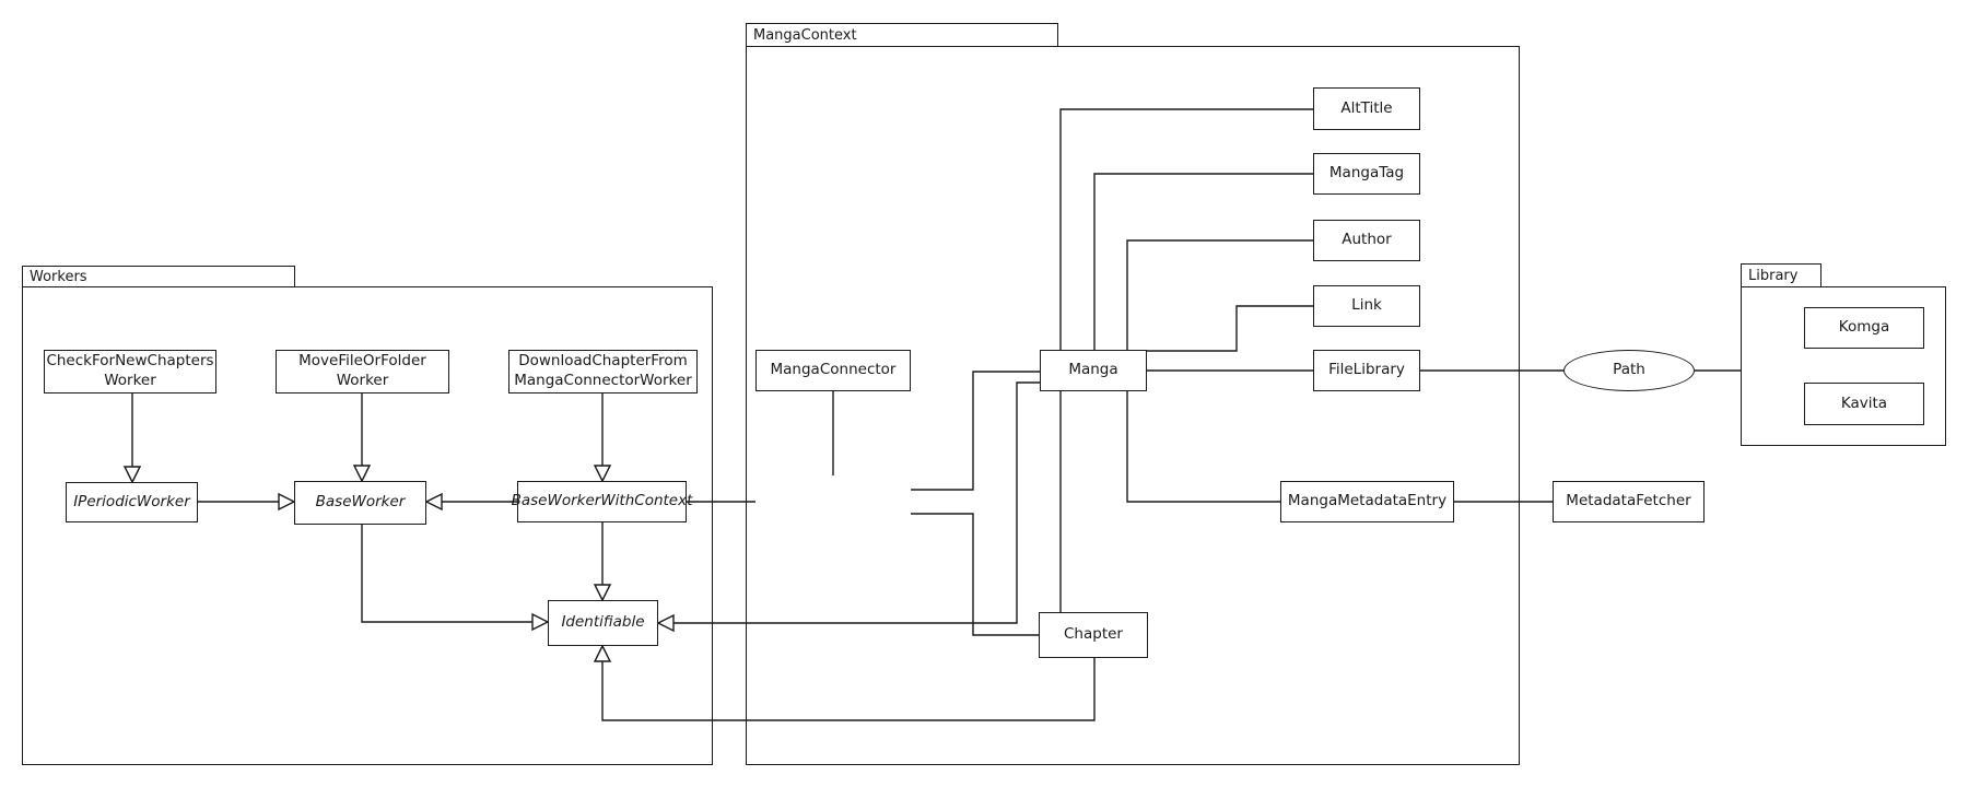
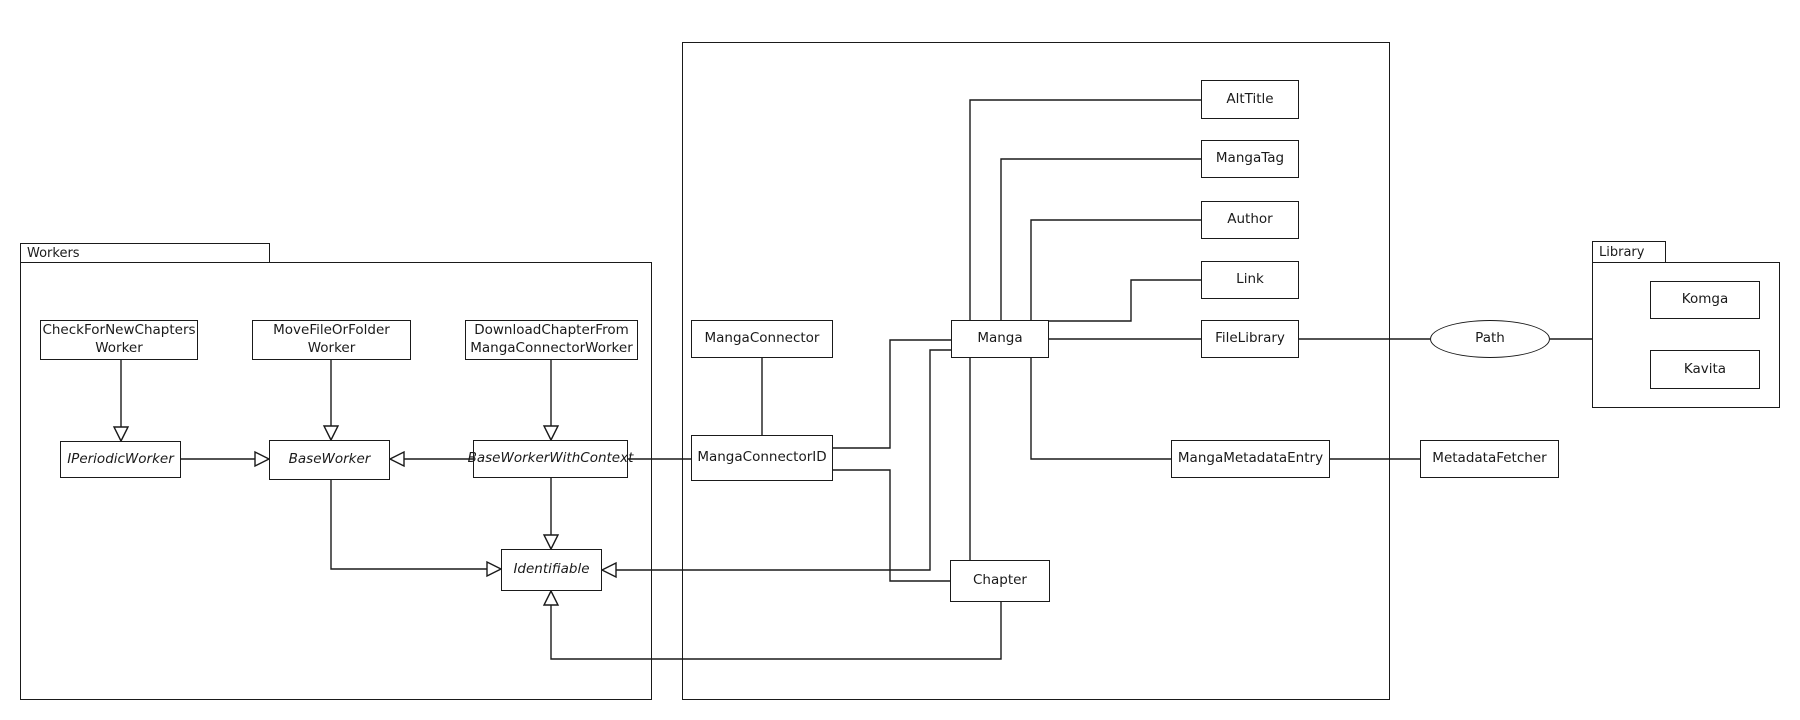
  Workers
- MangaContext
  Library
  CheckForNewChapters
  Worker
  MoveFileOrFolder
  Worker
  DownloadChapterFrom
  MangaConnectorWorker
  IPeriodicWorker
  BaseWorker
  BaseWorkerWithContext
  Identifiable
  MangaConnector
+ MangaConnectorID
  Manga
  Chapter
  AltTitle
  MangaTag
  Author
  Link
  FileLibrary
  MangaMetadataEntry
  MetadataFetcher
  Path
  Komga
  Kavita
